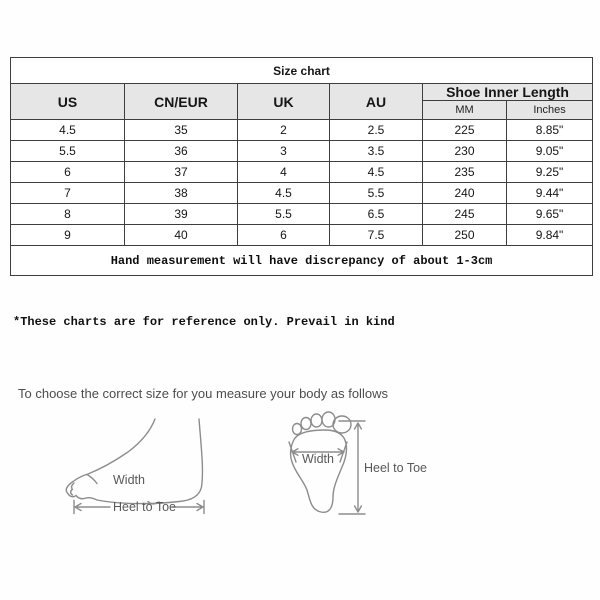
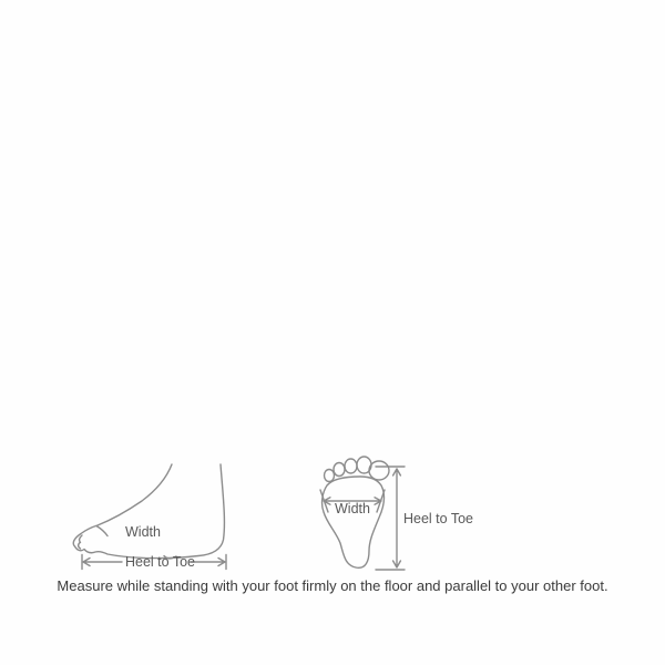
- Size chart
- US	CN/EUR	UK	AU	Shoe Inner Length
- MM	Inches
- 4.5	35	2	2.5	225	8.85"
- 5.5	36	3	3.5	230	9.05"
- 6	37	4	4.5	235	9.25"
- 7	38	4.5	5.5	240	9.44"
- 8	39	5.5	6.5	245	9.65"
- 9	40	6	7.5	250	9.84"
- Hand measurement will have discrepancy of about 1-3cm
- *These charts are for reference only. Prevail in kind
- To choose the correct size for you measure your body as follows
  Width
  Heel to Toe
  Width
  Heel to Toe
+ Measure while standing with your foot firmly on the floor and parallel to your other foot.
